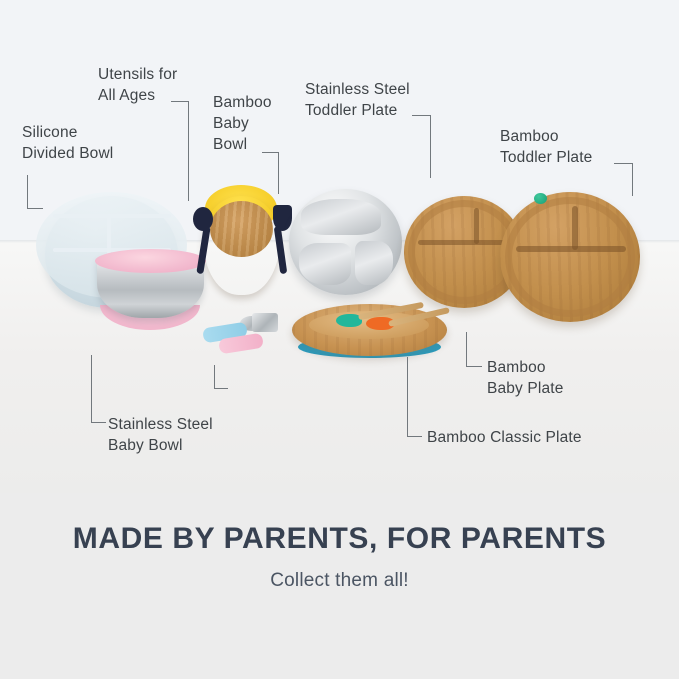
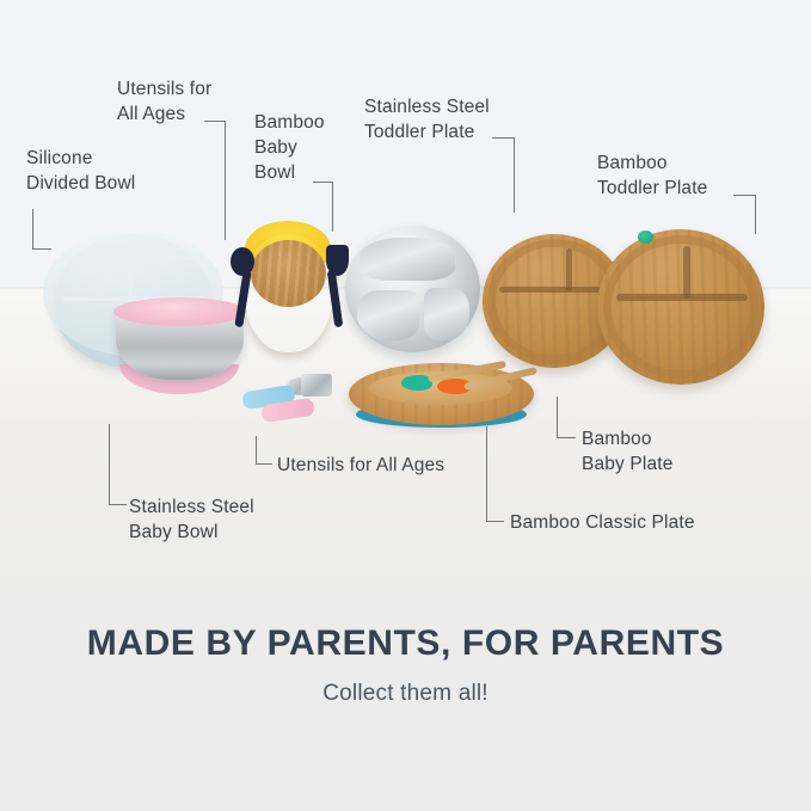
  Silicone
  Divided Bowl
  Utensils for
  All Ages
  Bamboo
  Baby
  Bowl
  Stainless Steel
  Toddler Plate
  Bamboo
  Toddler Plate
  Stainless Steel
  Baby Bowl
+ Utensils for All Ages
  Bamboo
  Baby Plate
  Bamboo Classic Plate
  MADE BY PARENTS, FOR PARENTS
  Collect them all!
